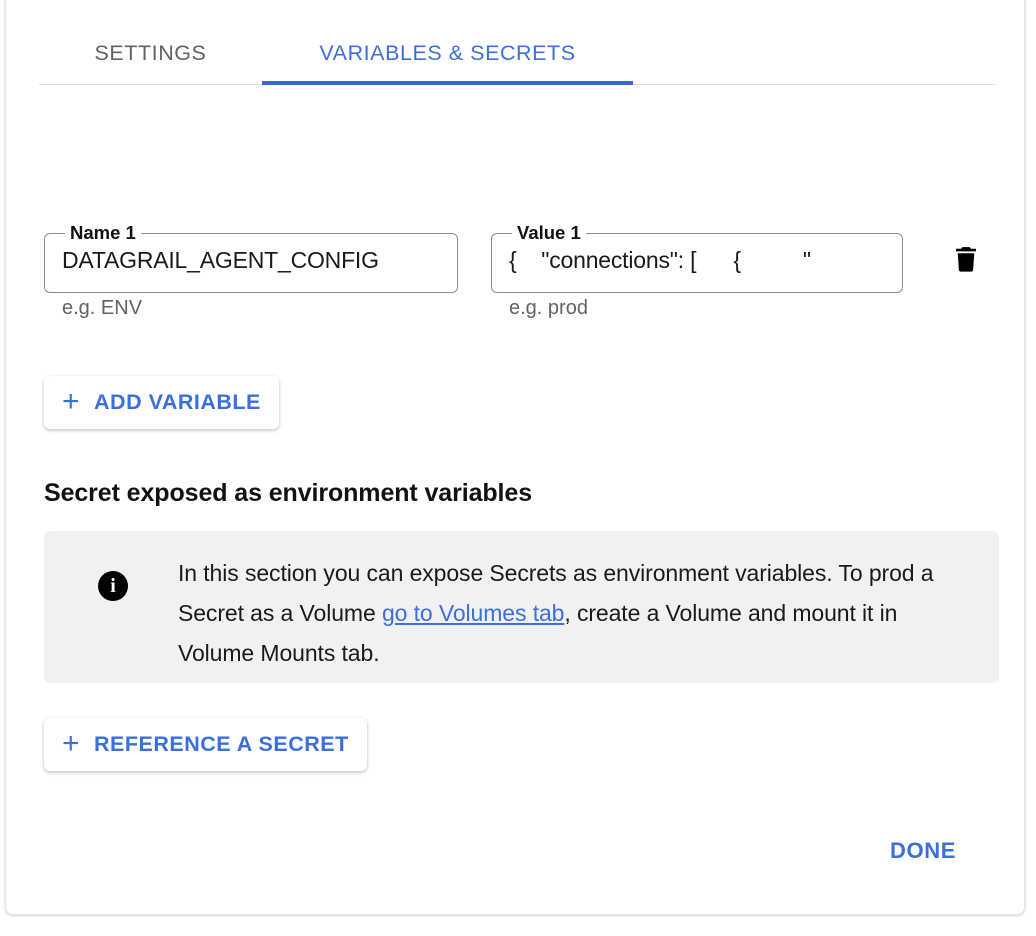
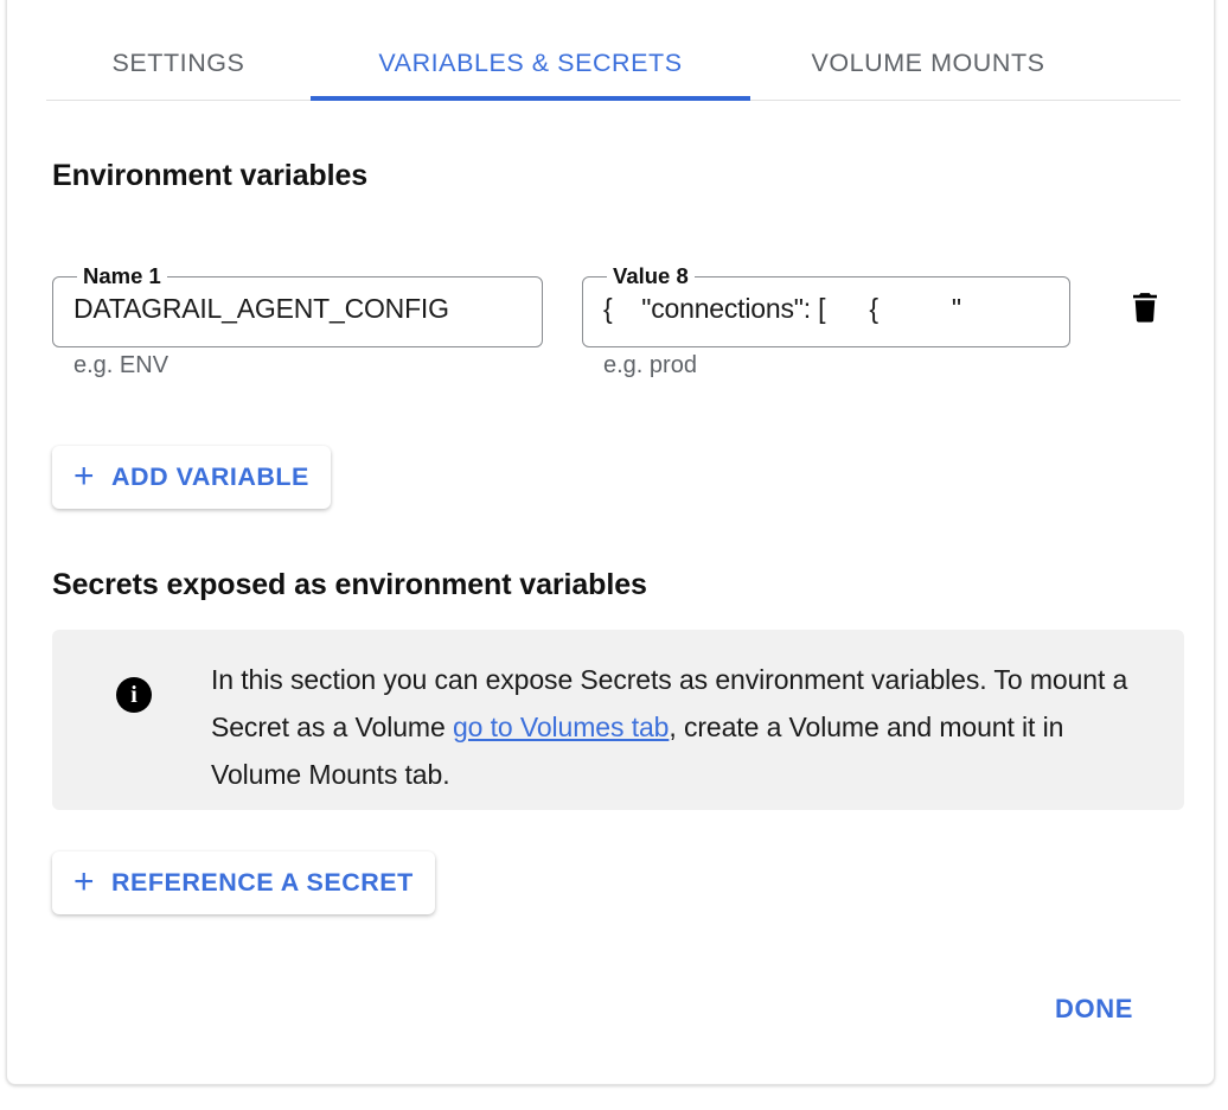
  SETTINGS
  VARIABLES & SECRETS
+ VOLUME MOUNTS
+ Environment variables
  DATAGRAIL_AGENT_CONFIG
  Name 1
  e.g. ENV
  { "connections": [ { "
- Value 1
+ Value 8
  e.g. prod
  +
  ADD VARIABLE
- Secret exposed as environment variables
+ Secrets exposed as environment variables
  i
- In this section you can expose Secrets as environment variables. To prod a Secret as a Volume go to Volumes tab, create a Volume and mount it in Volume Mounts tab.
+ In this section you can expose Secrets as environment variables. To mount a Secret as a Volume go to Volumes tab, create a Volume and mount it in Volume Mounts tab.
  +
  REFERENCE A SECRET
  DONE
